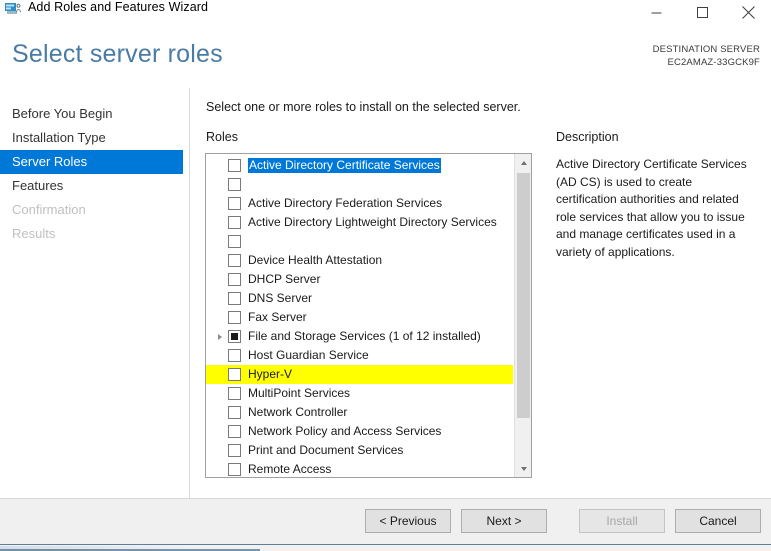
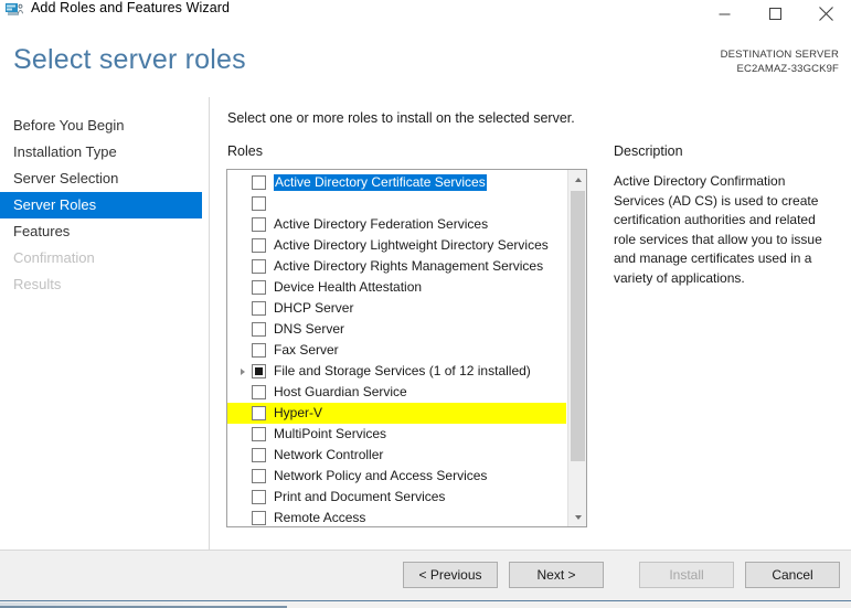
  Add Roles and Features Wizard
  Select server roles
  DESTINATION SERVER
  EC2AMAZ-33GCK9F
  Before You Begin
  Installation Type
+ Server Selection
  Server Roles
  Features
  Confirmation
  Results
  Select one or more roles to install on the selected server.
  Roles
  Description
  Active Directory Certificate Services
  Active Directory Federation Services
  Active Directory Lightweight Directory Services
+ Active Directory Rights Management Services
  Device Health Attestation
  DHCP Server
  DNS Server
  Fax Server
  File and Storage Services (1 of 12 installed)
  Host Guardian Service
  Hyper-V
  MultiPoint Services
  Network Controller
  Network Policy and Access Services
  Print and Document Services
  Remote Access
- Active Directory Certificate Services (AD CS) is used to create certification authorities and related role services that allow you to issue and manage certificates used in a variety of applications.
+ Active Directory Confirmation Services (AD CS) is used to create certification authorities and related role services that allow you to issue and manage certificates used in a variety of applications.
  < Previous
  Next >
  Install
  Cancel
